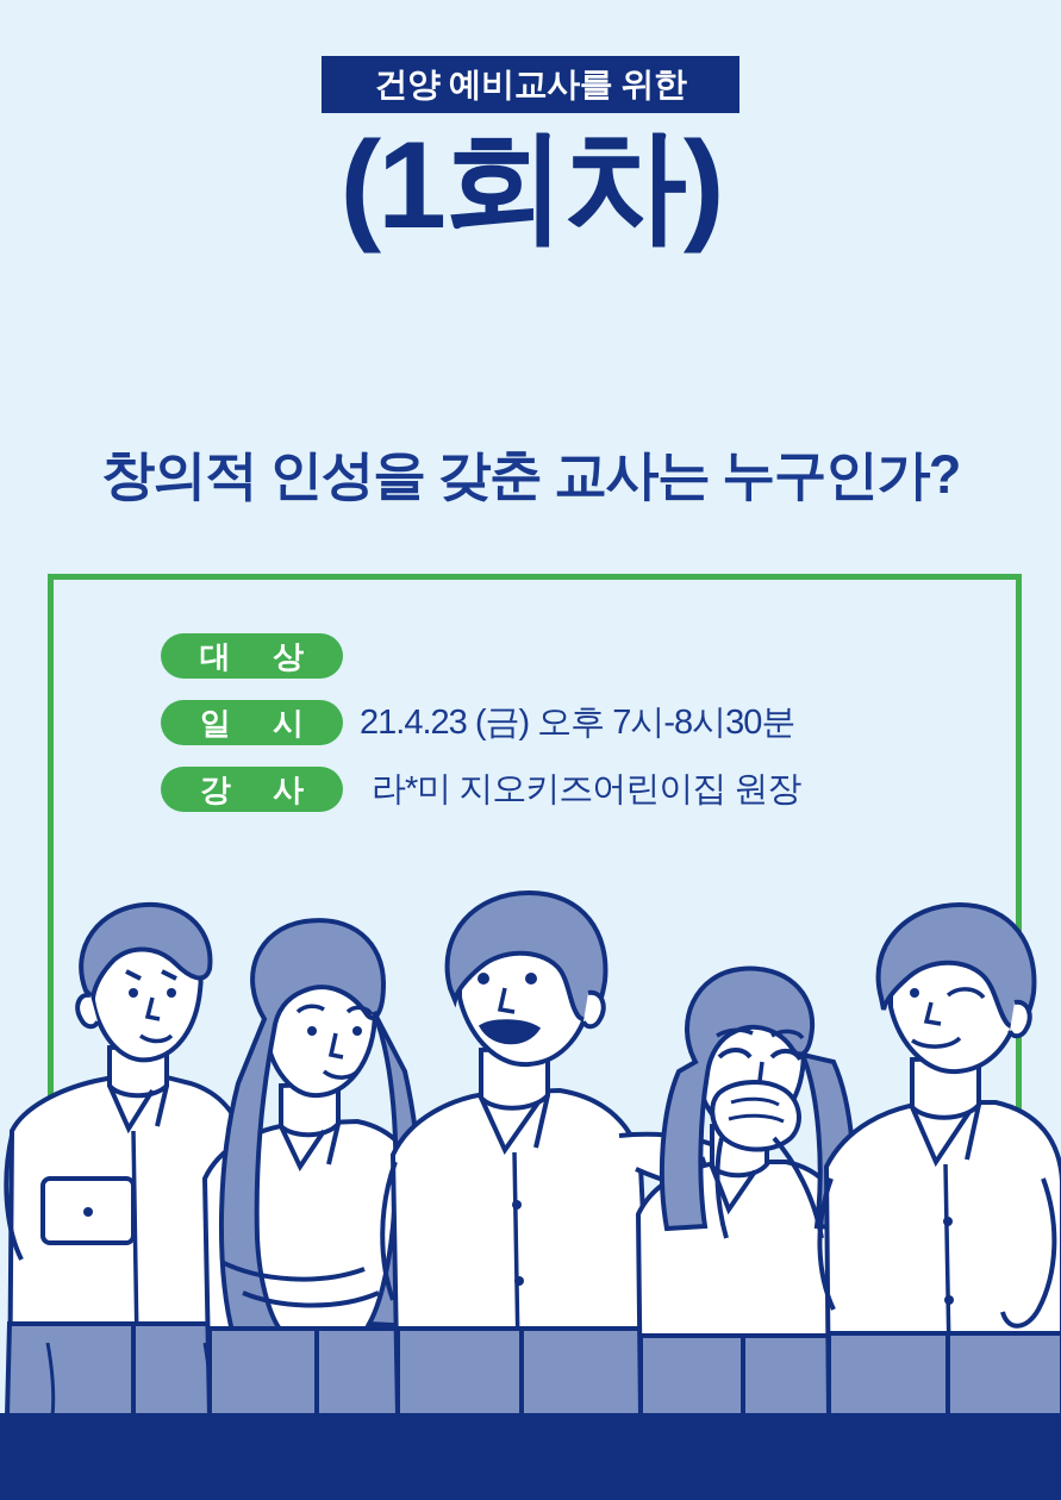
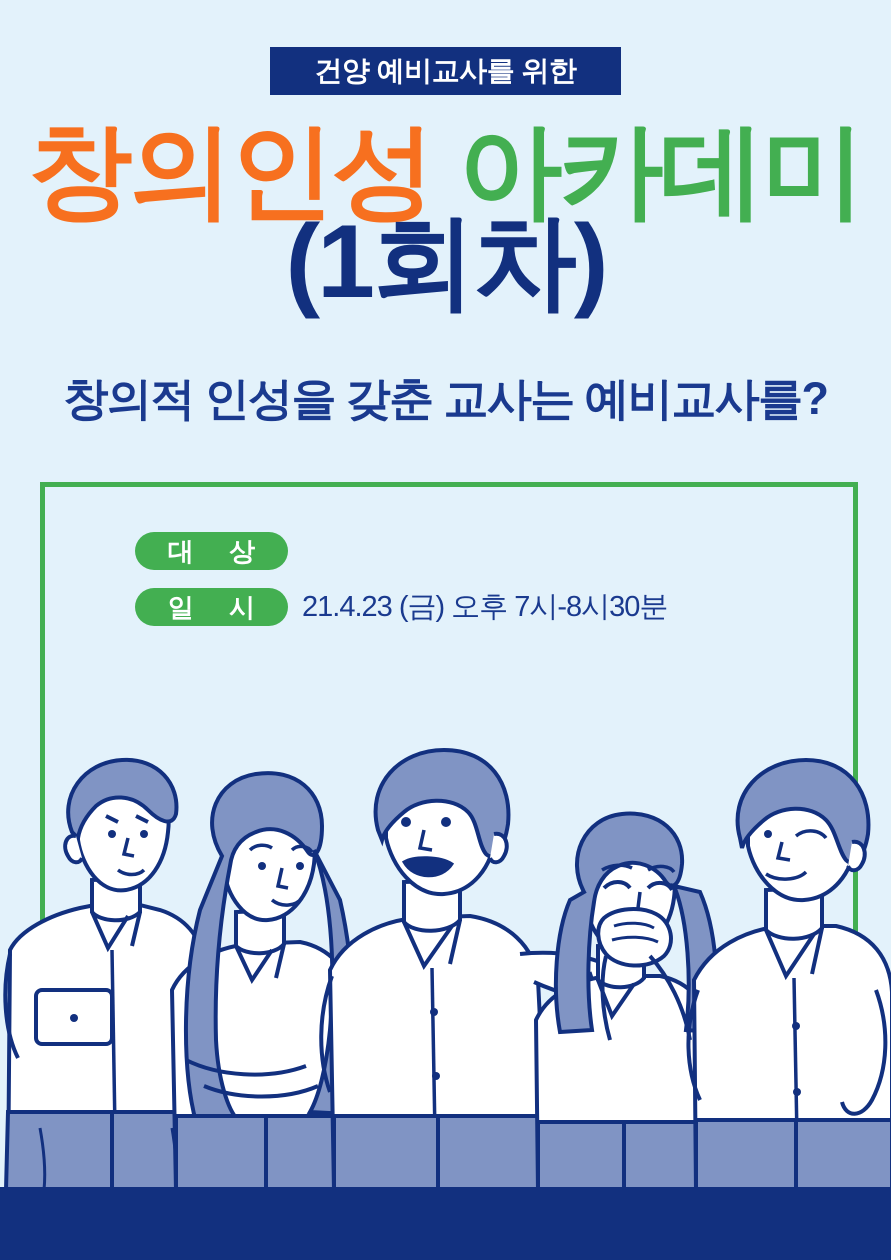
  건양 예비교사를 위한
+ 창의인성 아카데미
  (1회차)
- 창의적 인성을 갖춘 교사는 누구인가?
+ 창의적 인성을 갖춘 교사는 예비교사를?
  대 상
  일 시
  21.4.23 (금) 오후 7시-8시30분
- 강 사
- 라*미 지오키즈어린이집 원장
